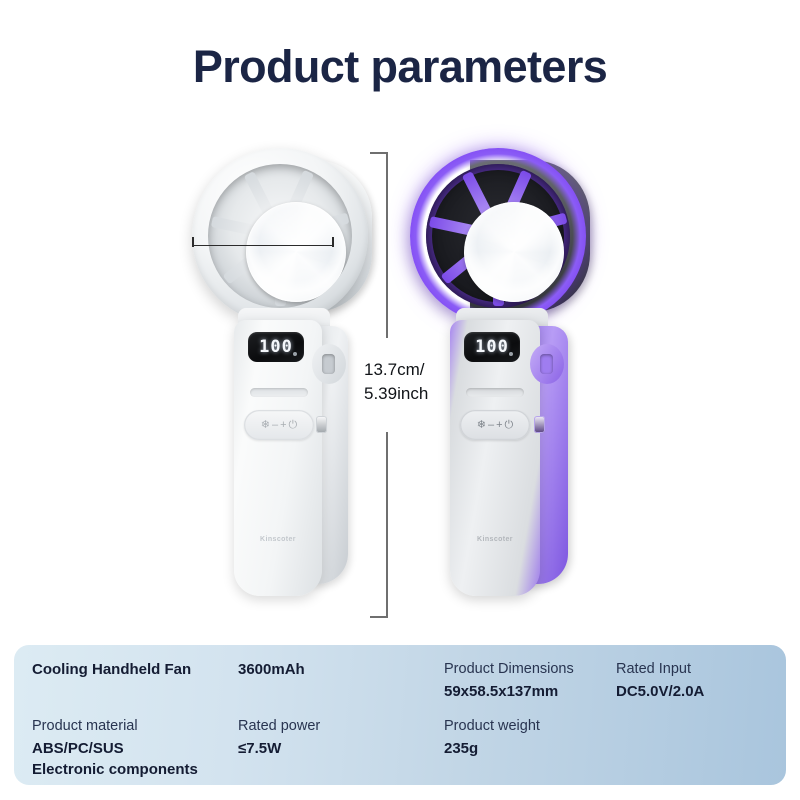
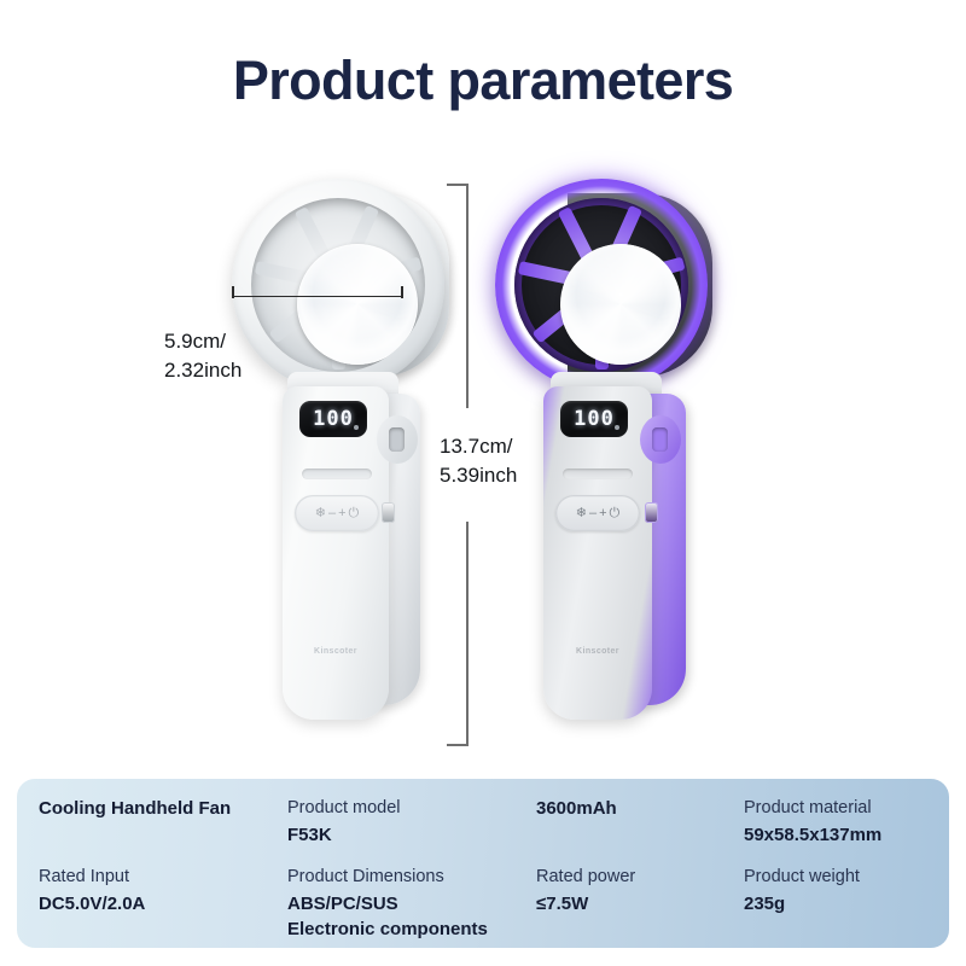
  Product parameters
  100
  ❄
  –
  +
  ⏻
  100
  ❄
  –
  +
  ⏻
+ 5.9cm/
+ 2.32inch
  13.7cm/
  5.39inch
  Cooling Handheld Fan
+ Product model
+ F53K
  3600mAh
- Product Dimensions
+ Product material
  59x58.5x137mm
  Rated Input
  DC5.0V/2.0A
- Product material
+ Product Dimensions
  ABS/PC/SUS
  Electronic components
  Rated power
  ≤7.5W
  Product weight
  235g
